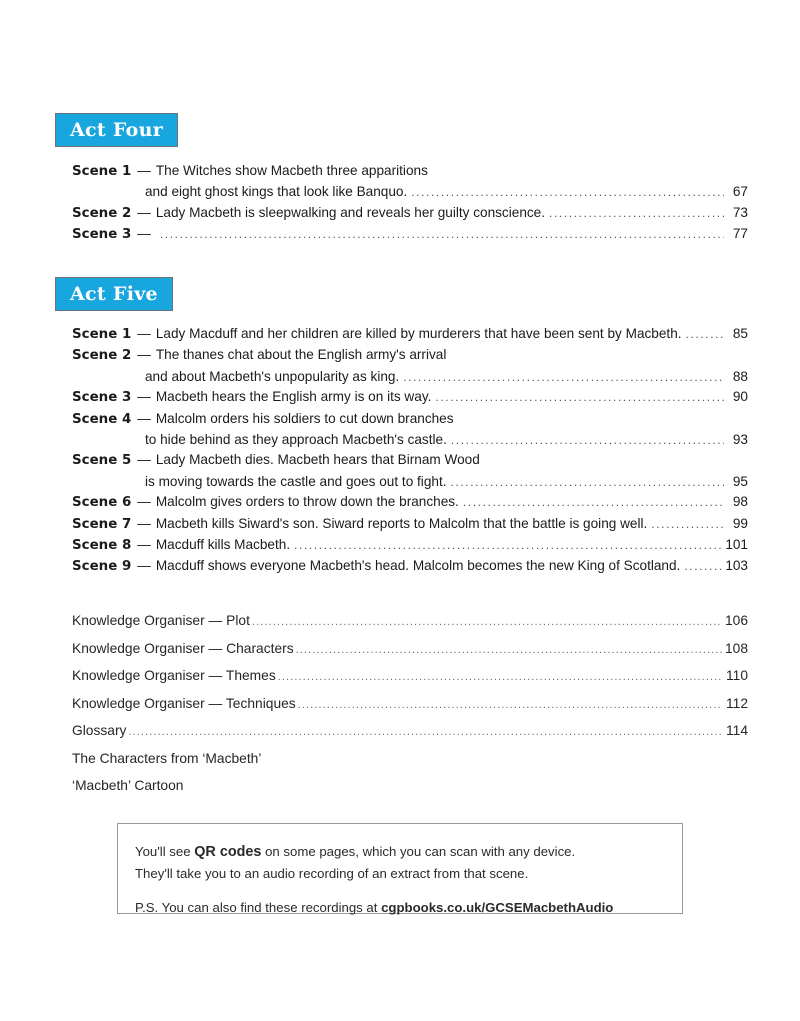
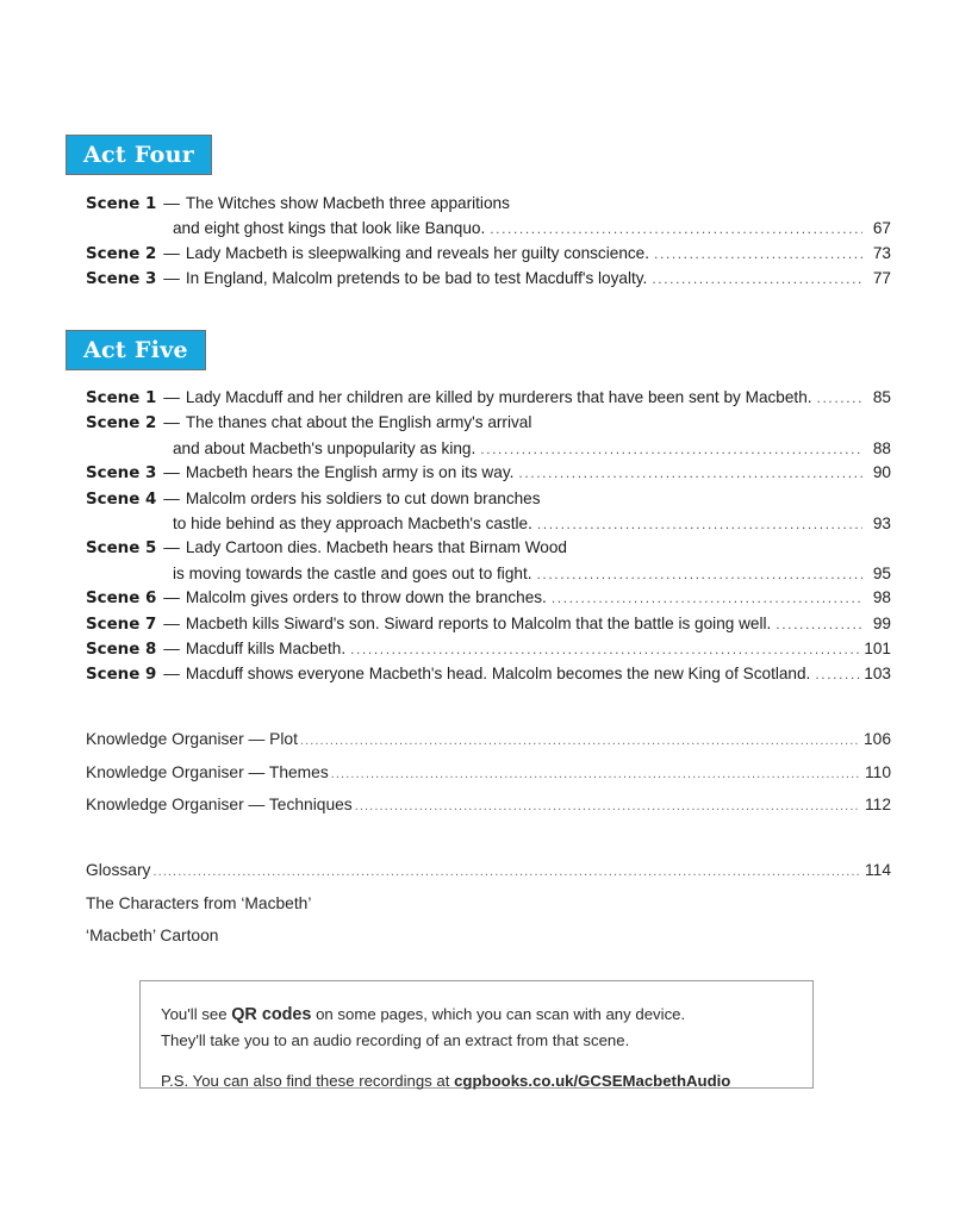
  Act Four
  Scene 1
  —
  The Witches show Macbeth three apparitions
  and eight ghost kings that look like Banquo.
  67
  Scene 2
  —
  Lady Macbeth is sleepwalking and reveals her guilty conscience.
  73
  Scene 3
  —
+ In England, Malcolm pretends to be bad to test Macduff's loyalty.
  77
  Act Five
  Scene 1
  —
  Lady Macduff and her children are killed by murderers that have been sent by Macbeth.
  85
  Scene 2
  —
  The thanes chat about the English army's arrival
  and about Macbeth's unpopularity as king.
  88
  Scene 3
  —
  Macbeth hears the English army is on its way.
  90
  Scene 4
  —
  Malcolm orders his soldiers to cut down branches
  to hide behind as they approach Macbeth's castle.
  93
  Scene 5
  —
- Lady Macbeth dies. Macbeth hears that Birnam Wood
+ Lady Cartoon dies. Macbeth hears that Birnam Wood
  is moving towards the castle and goes out to fight.
  95
  Scene 6
  —
  Malcolm gives orders to throw down the branches.
  98
  Scene 7
  —
  Macbeth kills Siward's son. Siward reports to Malcolm that the battle is going well.
  99
  Scene 8
  —
  Macduff kills Macbeth.
  101
  Scene 9
  —
  Macduff shows everyone Macbeth's head. Malcolm becomes the new King of Scotland.
  103
  Knowledge Organiser — Plot
  106
- Knowledge Organiser — Characters
- 108
  Knowledge Organiser — Themes
  110
  Knowledge Organiser — Techniques
  112
  Glossary
  114
  The Characters from ‘Macbeth’
  ‘Macbeth’ Cartoon
  You'll see QR codes on some pages, which you can scan with any device.
  They'll take you to an audio recording of an extract from that scene.
  P.S. You can also find these recordings at cgpbooks.co.uk/GCSEMacbethAudio
